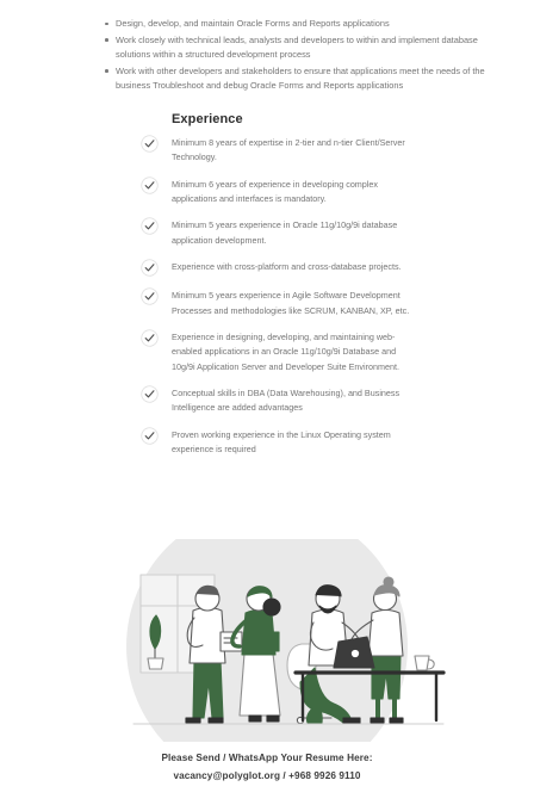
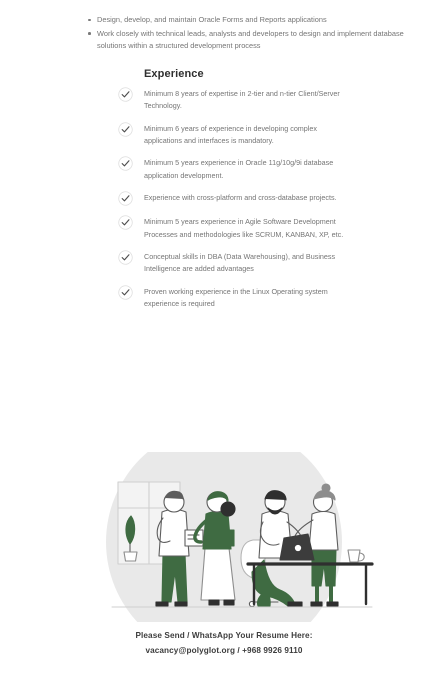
  Design, develop, and maintain Oracle Forms and Reports applications
- Work closely with technical leads, analysts and developers to within and implement database solutions within a structured development process
+ Work closely with technical leads, analysts and developers to design and implement database solutions within a structured development process
- Work with other developers and stakeholders to ensure that applications meet the needs of the business Troubleshoot and debug Oracle Forms and Reports applications
  Experience
  Minimum 8 years of expertise in 2-tier and n-tier Client/Server Technology.
  Minimum 6 years of experience in developing complex applications and interfaces is mandatory.
  Minimum 5 years experience in Oracle 11g/10g/9i database application development.
  Experience with cross-platform and cross-database projects.
  Minimum 5 years experience in Agile Software Development Processes and methodologies like SCRUM, KANBAN, XP, etc.
- Experience in designing, developing, and maintaining web-enabled applications in an Oracle 11g/10g/9i Database and 10g/9i Application Server and Developer Suite Environment.
  Conceptual skills in DBA (Data Warehousing), and Business Intelligence are added advantages
  Proven working experience in the Linux Operating system experience is required
  Please Send / WhatsApp Your Resume Here:
  vacancy@polyglot.org / +968 9926 9110
